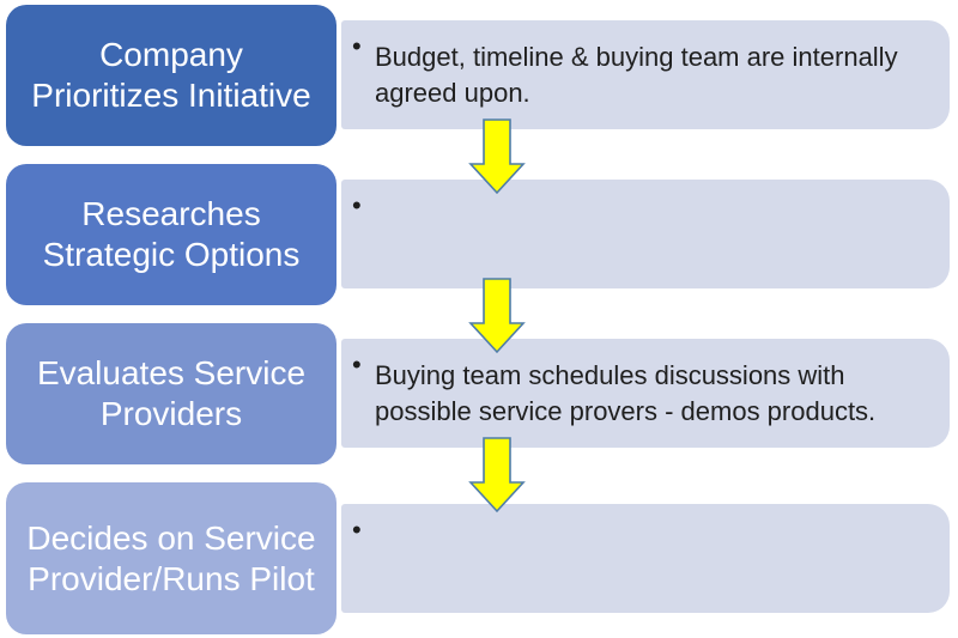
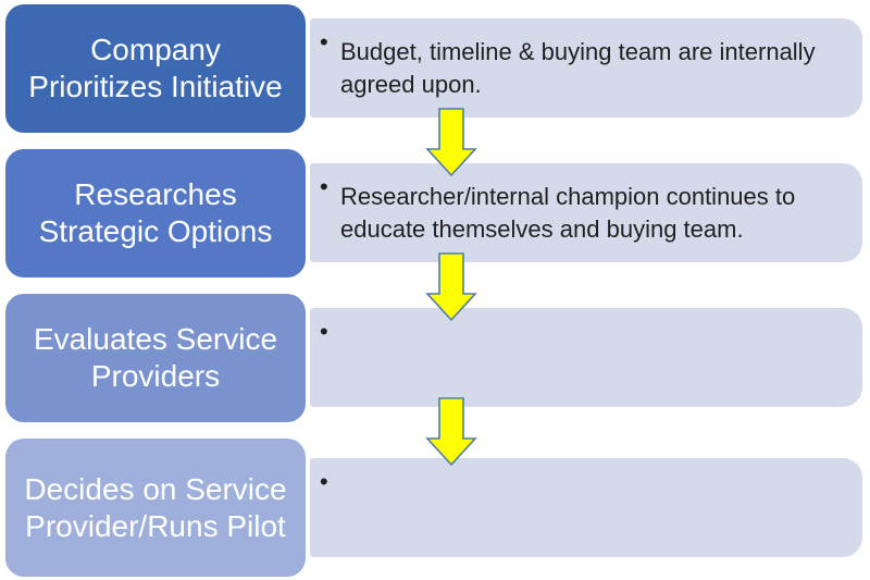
  Company
  Prioritizes Initiative
  •
  Budget, timeline & buying team are internally
  agreed upon.
  Researches
  Strategic Options
  •
+ Researcher/internal champion continues to
+ educate themselves and buying team.
  Evaluates Service
  Providers
  •
- Buying team schedules discussions with
- possible service provers - demos products.
  Decides on Service
  Provider/Runs Pilot
  •
